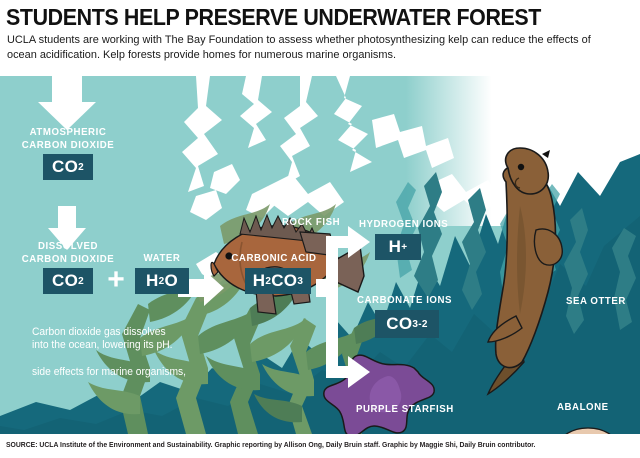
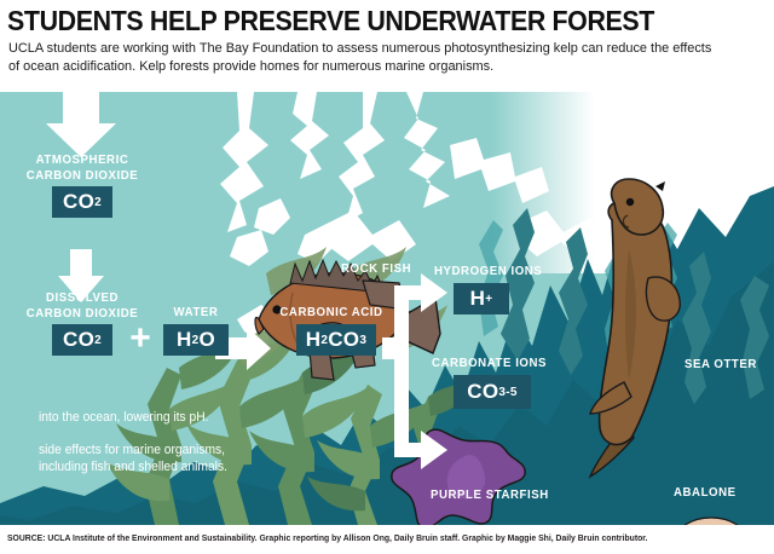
  STUDENTS HELP PRESERVE UNDERWATER FOREST
- UCLA students are working with The Bay Foundation to assess whether photosynthesizing kelp can reduce the effects of ocean acidification. Kelp forests provide homes for numerous marine organisms.
+ UCLA students are working with The Bay Foundation to assess numerous photosynthesizing kelp can reduce the effects of ocean acidification. Kelp forests provide homes for numerous marine organisms.
  ATMOSPHERIC
  CARBON DIOXIDE
  CO
  2
  DISSOLVED
  CARBON DIOXIDE
  CO
  2
  +
  WATER
  H
  2
  O
  CARBONIC ACID
  H
  2
  CO
  3
  HYDROGEN IONS
  H
  +
  CARBONATE IONS
  CO
  3
- -2
+ -5
- Carbon dioxide gas dissolves
  into the ocean, lowering its pH.
  side effects for marine organisms,
+ including fish and shelled animals.
  ROCK FISH
  SEA OTTER
  PURPLE STARFISH
  ABALONE
  SOURCE: UCLA Institute of the Environment and Sustainability. Graphic reporting by Allison Ong, Daily Bruin staff. Graphic by Maggie Shi, Daily Bruin contributor.
